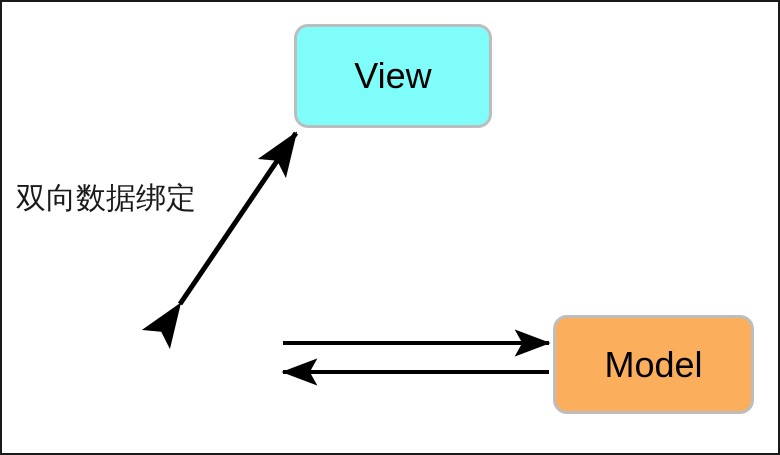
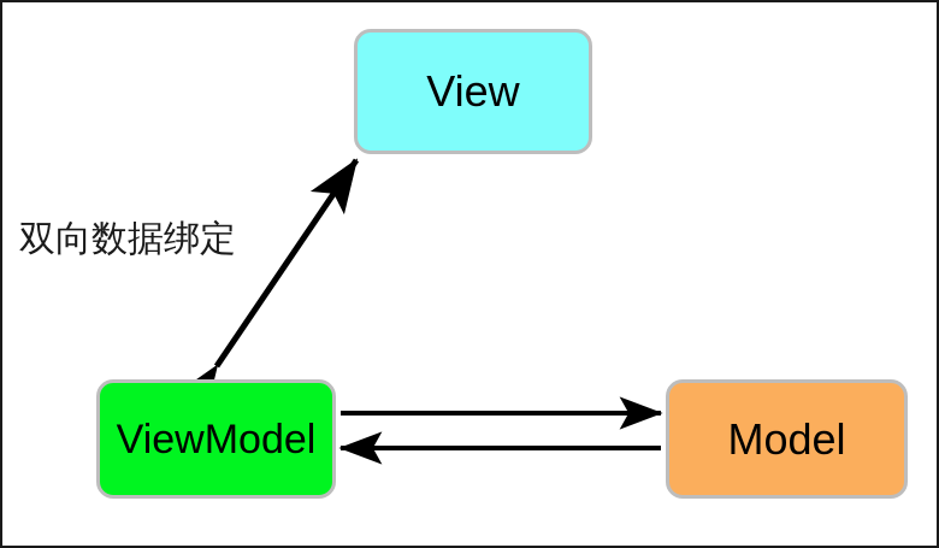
  View
+ ViewModel
  Model
  双向数据绑定
